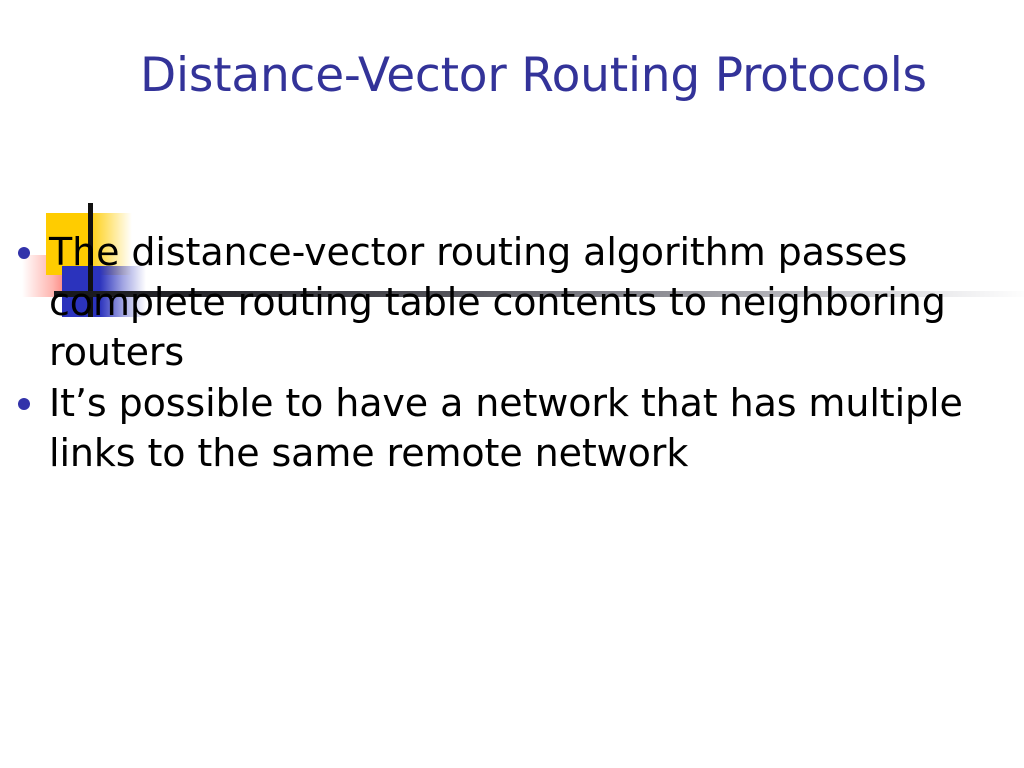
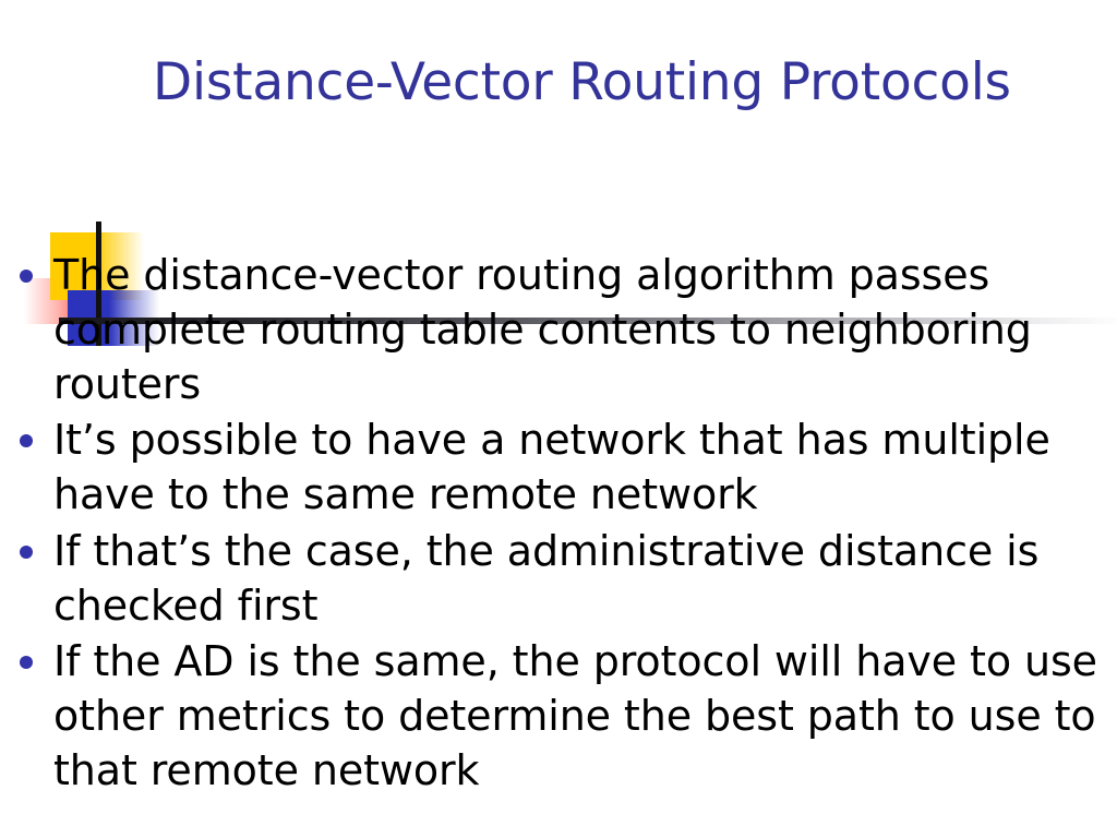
  Distance-Vector Routing Protocols
  The distance-vector routing algorithm passes complete routing table contents to neighboring routers
- It’s possible to have a network that has multiple links to the same remote network
+ It’s possible to have a network that has multiple have to the same remote network
+ If that’s the case, the administrative distance is checked first
+ If the AD is the same, the protocol will have to use other metrics to determine the best path to use to that remote network
